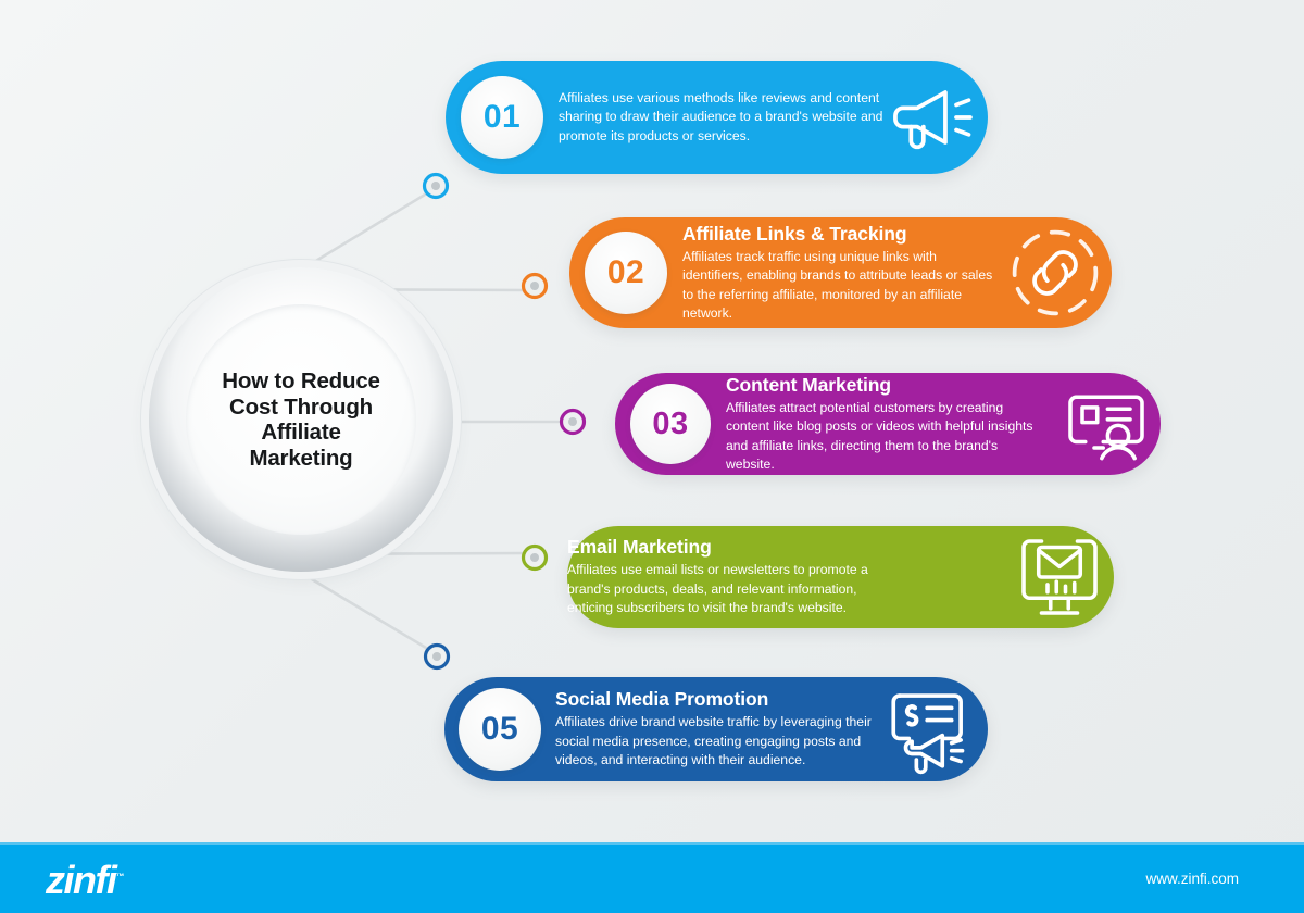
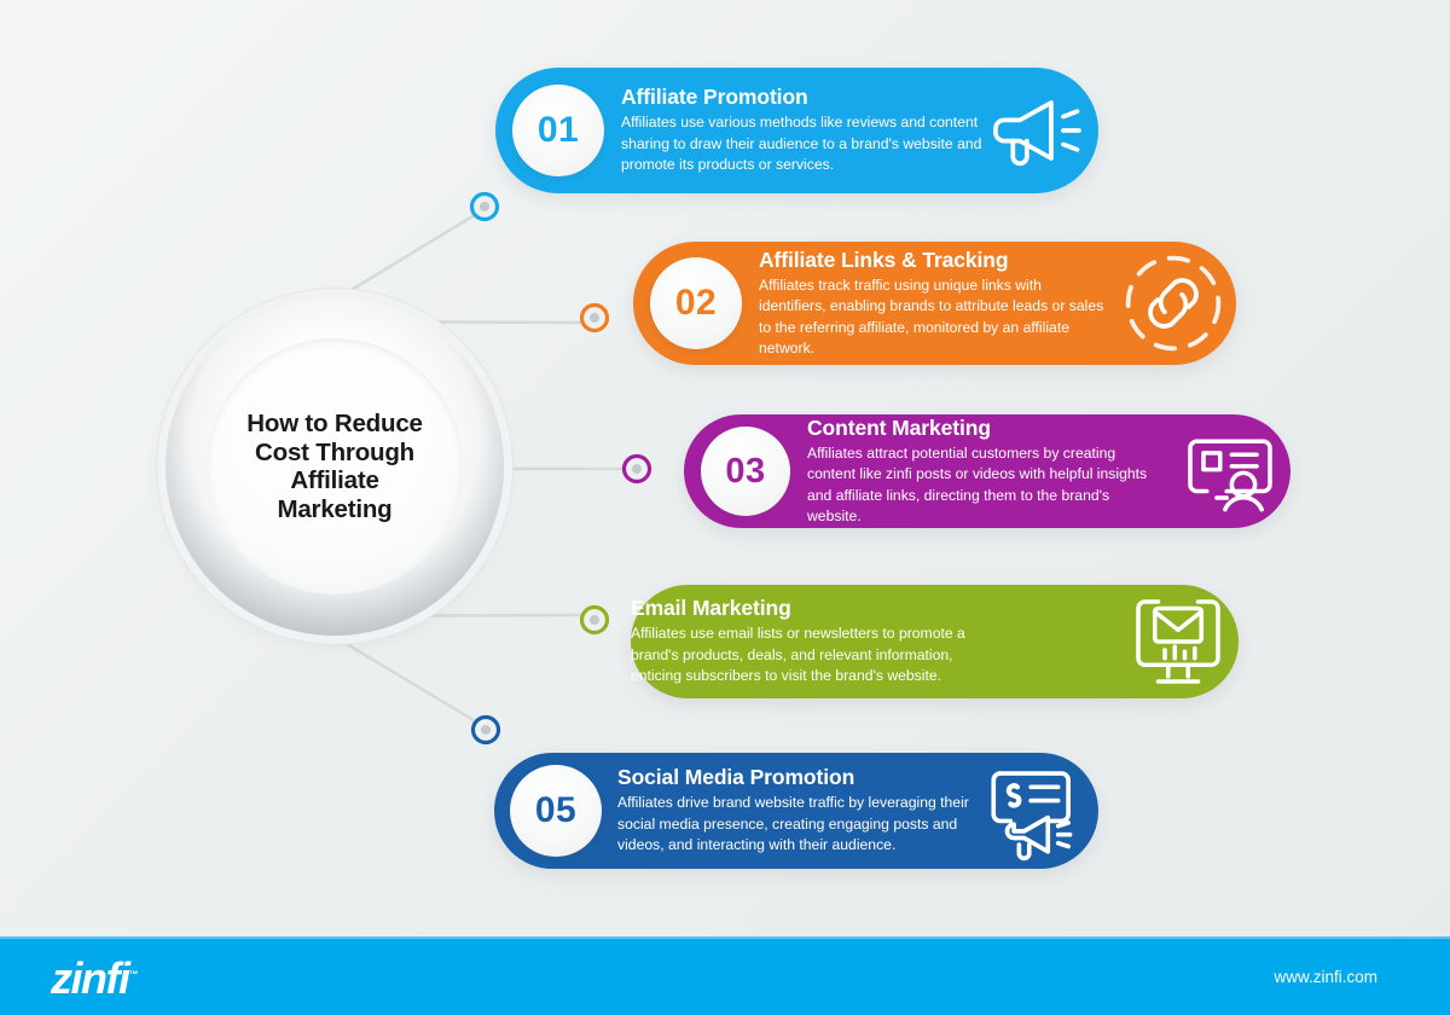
  How to Reduce
  Cost Through
  Affiliate
  Marketing
  01
+ Affiliate Promotion
  Affiliates use various methods like reviews and content sharing to draw their audience to a brand's website and promote its products or services.
  02
  Affiliate Links & Tracking
  Affiliates track traffic using unique links with identifiers, enabling brands to attribute leads or sales to the referring affiliate, monitored by an affiliate network.
  03
  Content Marketing
- Affiliates attract potential customers by creating content like blog posts or videos with helpful insights and affiliate links, directing them to the brand's website.
+ Affiliates attract potential customers by creating content like zinfi posts or videos with helpful insights and affiliate links, directing them to the brand's website.
  Email Marketing
  Affiliates use email lists or newsletters to promote a brand's products, deals, and relevant information, enticing subscribers to visit the brand's website.
  05
  Social Media Promotion
  Affiliates drive brand website traffic by leveraging their social media presence, creating engaging posts and videos, and interacting with their audience.
  zinfi™
  www.zinfi.com
